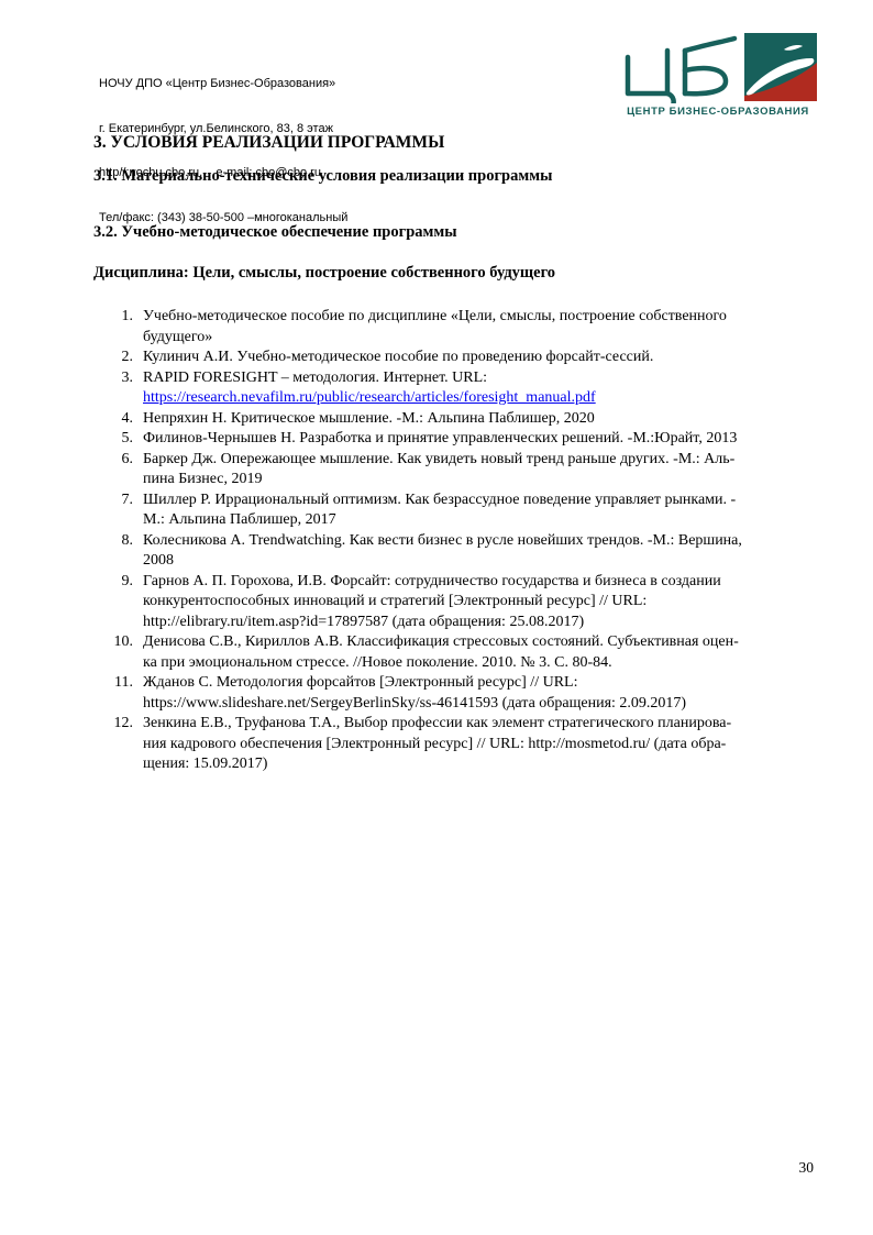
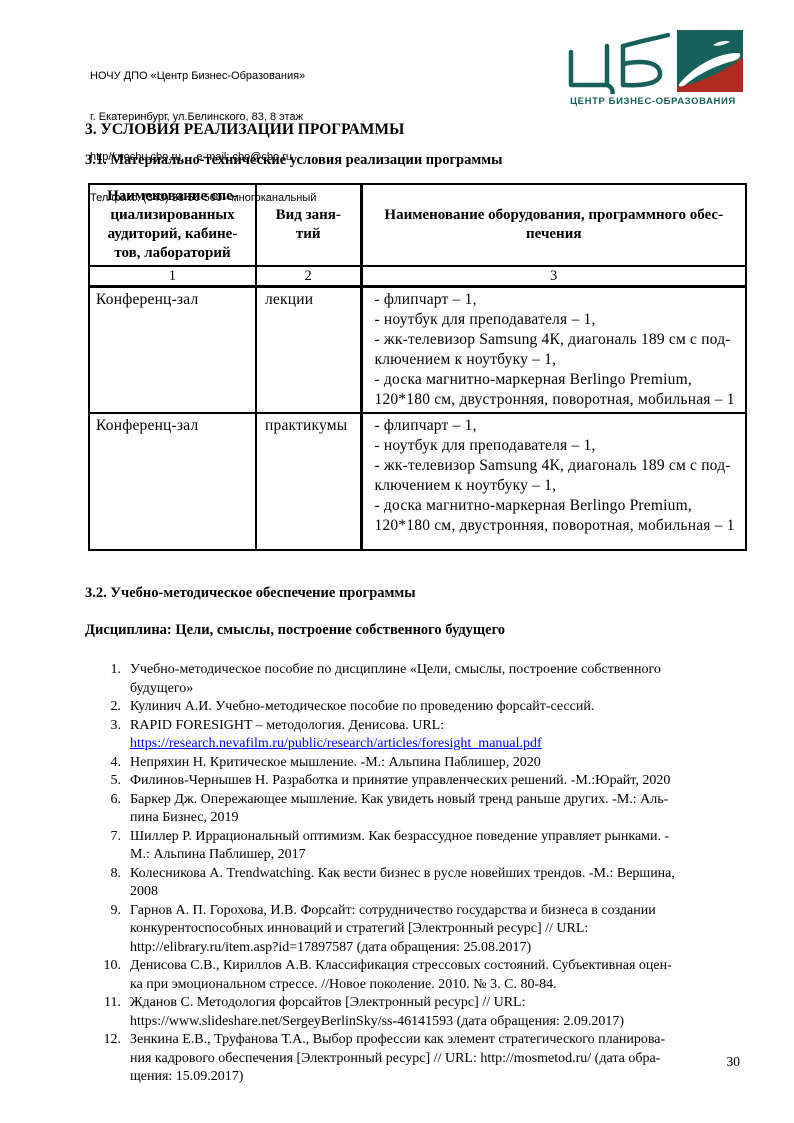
  НОЧУ ДПО «Центр Бизнес-Образования»
  г. Екатеринбург, ул.Белинского, 83, 8 этаж
  http//:nochu.cbo.ru, e-mail: cbo@cbo.ru
  Тел/факс: (343) 38-50-500 –многоканальный
  ЦЕНТР БИЗНЕС-ОБРАЗОВАНИЯ
  3. УСЛОВИЯ РЕАЛИЗАЦИИ ПРОГРАММЫ
  3.1. Материально-технические условия реализации программы
+ Наименование спе- циализированных аудиторий, кабине- тов, лабораторий	Вид заня- тий	Наименование оборудования, программного обес- печения
+ 1	2	3
+ Конференц-зал	лекции	- флипчарт – 1, - ноутбук для преподавателя – 1, - жк-телевизор Samsung 4К, диагональ 189 см с под- ключением к ноутбуку – 1, - доска магнитно-маркерная Berlingo Premium, 120*180 см, двустронняя, поворотная, мобильная – 1
+ Конференц-зал	практикумы	- флипчарт – 1, - ноутбук для преподавателя – 1, - жк-телевизор Samsung 4К, диагональ 189 см с под- ключением к ноутбуку – 1, - доска магнитно-маркерная Berlingo Premium, 120*180 см, двустронняя, поворотная, мобильная – 1
  3.2. Учебно-методическое обеспечение программы
  Дисциплина: Цели, смыслы, построение собственного будущего
  1.
  Учебно-методическое пособие по дисциплине «Цели, смыслы, построение собственного
  будущего»
  2.
  Кулинич А.И. Учебно-методическое пособие по проведению форсайт-сессий.
  3.
- RAPID FORESIGHT – методология. Интернет. URL:
+ RAPID FORESIGHT – методология. Денисова. URL:
  https://research.nevafilm.ru/public/research/articles/foresight_manual.pdf
  4.
  Непряхин Н. Критическое мышление. -М.: Альпина Паблишер, 2020
  5.
- Филинов-Чернышев Н. Разработка и принятие управленческих решений. -М.:Юрайт, 2013
+ Филинов-Чернышев Н. Разработка и принятие управленческих решений. -М.:Юрайт, 2020
  6.
  Баркер Дж. Опережающее мышление. Как увидеть новый тренд раньше других. -М.: Аль-
  пина Бизнес, 2019
  7.
  Шиллер Р. Иррациональный оптимизм. Как безрассудное поведение управляет рынками. -
  М.: Альпина Паблишер, 2017
  8.
  Колесникова А. Trendwatching. Как вести бизнес в русле новейших трендов. -М.: Вершина,
  2008
  9.
  Гарнов А. П. Горохова, И.В. Форсайт: сотрудничество государства и бизнеса в создании
  конкурентоспособных инноваций и стратегий [Электронный ресурс] // URL:
  http://elibrary.ru/item.asp?id=17897587 (дата обращения: 25.08.2017)
  10.
  Денисова С.В., Кириллов А.В. Классификация стрессовых состояний. Субъективная оцен-
  ка при эмоциональном стрессе. //Новое поколение. 2010. № 3. С. 80-84.
  11.
  Жданов С. Методология форсайтов [Электронный ресурс] // URL:
  https://www.slideshare.net/SergeyBerlinSky/ss-46141593 (дата обращения: 2.09.2017)
  12.
  Зенкина Е.В., Труфанова Т.А., Выбор профессии как элемент стратегического планирова-
  ния кадрового обеспечения [Электронный ресурс] // URL: http://mosmetod.ru/ (дата обра-
  щения: 15.09.2017)
  30
